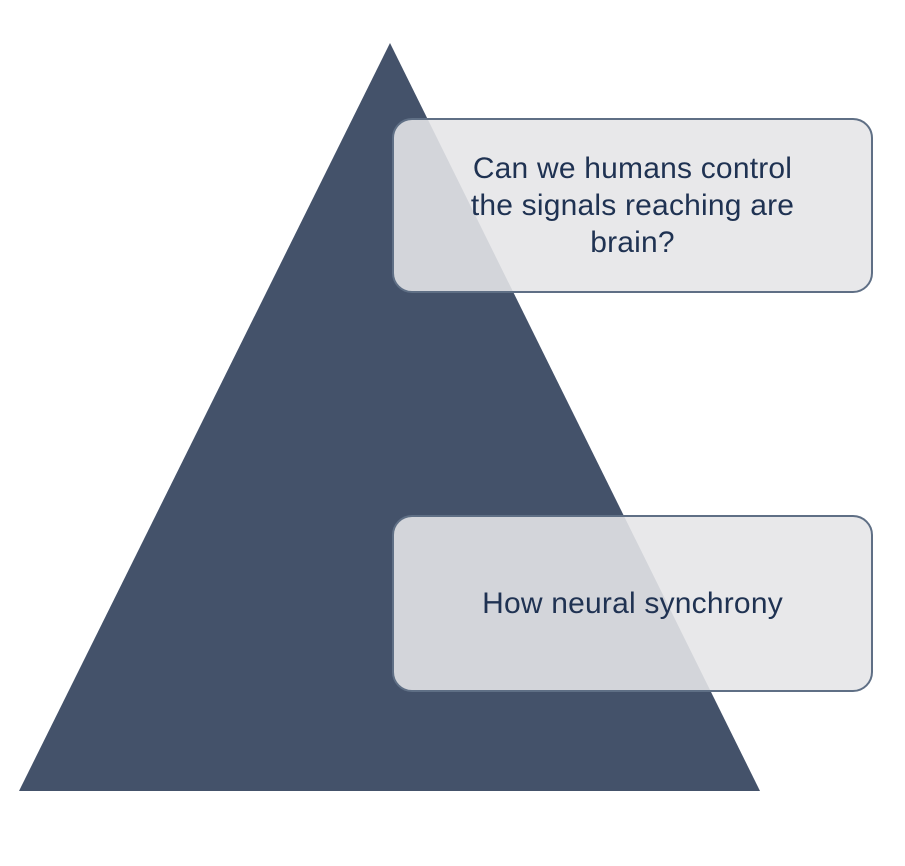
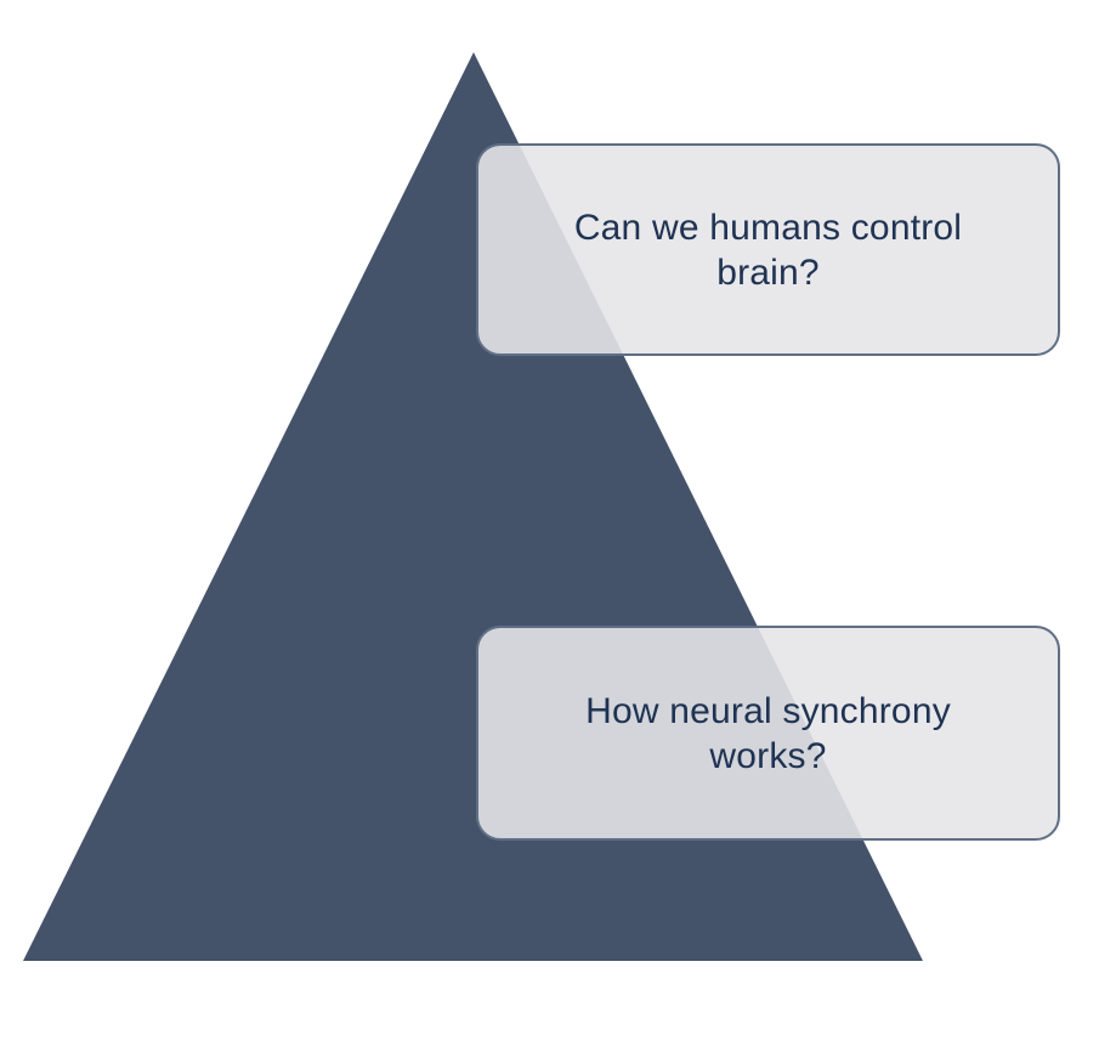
  Can we humans control
- the signals reaching are
  brain?
  How neural synchrony
+ works?
